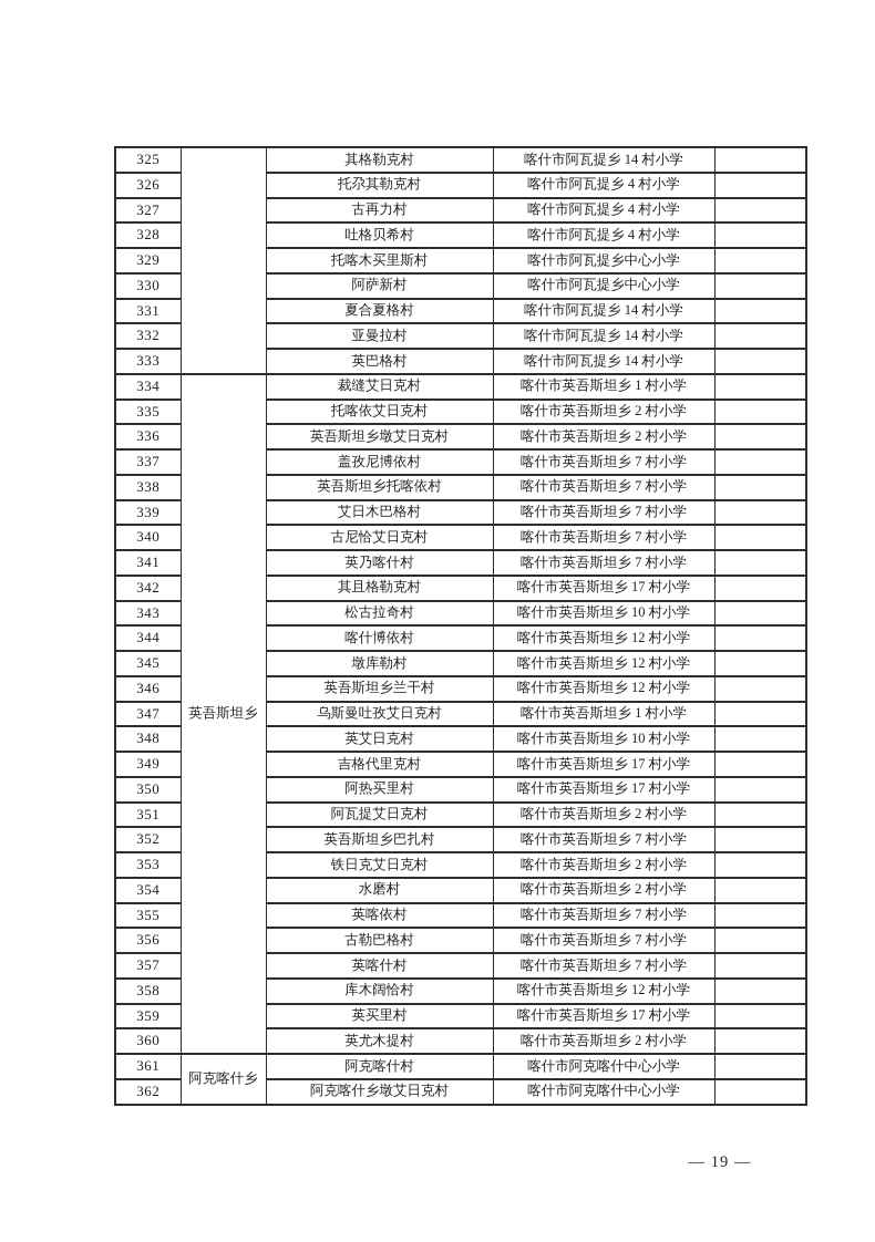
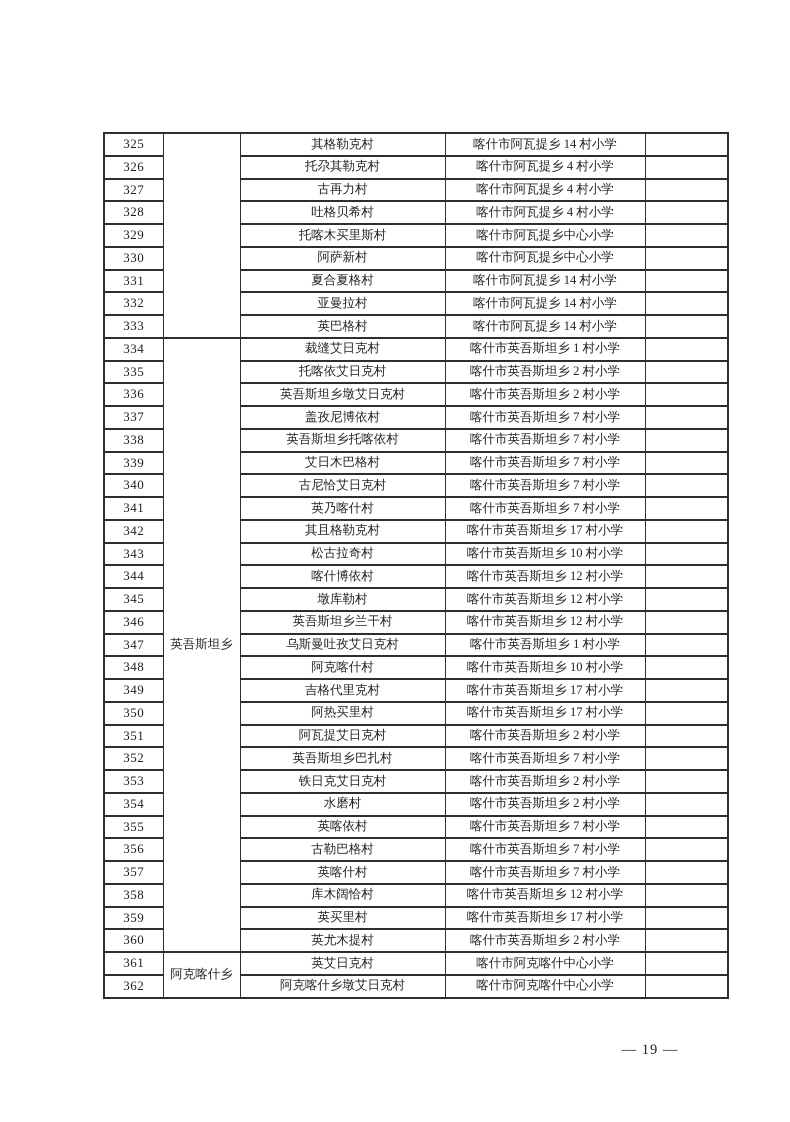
  325		其格勒克村	喀什市阿瓦提乡 14 村小学
  326	托尕其勒克村	喀什市阿瓦提乡 4 村小学
  327	古再力村	喀什市阿瓦提乡 4 村小学
  328	吐格贝希村	喀什市阿瓦提乡 4 村小学
  329	托喀木买里斯村	喀什市阿瓦提乡中心小学
  330	阿萨新村	喀什市阿瓦提乡中心小学
  331	夏合夏格村	喀什市阿瓦提乡 14 村小学
  332	亚曼拉村	喀什市阿瓦提乡 14 村小学
  333	英巴格村	喀什市阿瓦提乡 14 村小学
  334	英吾斯坦乡	裁缝艾日克村	喀什市英吾斯坦乡 1 村小学
  335	托喀依艾日克村	喀什市英吾斯坦乡 2 村小学
  336	英吾斯坦乡墩艾日克村	喀什市英吾斯坦乡 2 村小学
  337	盖孜尼博依村	喀什市英吾斯坦乡 7 村小学
  338	英吾斯坦乡托喀依村	喀什市英吾斯坦乡 7 村小学
  339	艾日木巴格村	喀什市英吾斯坦乡 7 村小学
  340	古尼恰艾日克村	喀什市英吾斯坦乡 7 村小学
  341	英乃喀什村	喀什市英吾斯坦乡 7 村小学
  342	其且格勒克村	喀什市英吾斯坦乡 17 村小学
  343	松古拉奇村	喀什市英吾斯坦乡 10 村小学
  344	喀什博依村	喀什市英吾斯坦乡 12 村小学
  345	墩库勒村	喀什市英吾斯坦乡 12 村小学
  346	英吾斯坦乡兰干村	喀什市英吾斯坦乡 12 村小学
  347	乌斯曼吐孜艾日克村	喀什市英吾斯坦乡 1 村小学
- 348	英艾日克村	喀什市英吾斯坦乡 10 村小学
+ 348	阿克喀什村	喀什市英吾斯坦乡 10 村小学
  349	吉格代里克村	喀什市英吾斯坦乡 17 村小学
  350	阿热买里村	喀什市英吾斯坦乡 17 村小学
  351	阿瓦提艾日克村	喀什市英吾斯坦乡 2 村小学
  352	英吾斯坦乡巴扎村	喀什市英吾斯坦乡 7 村小学
  353	铁日克艾日克村	喀什市英吾斯坦乡 2 村小学
  354	水磨村	喀什市英吾斯坦乡 2 村小学
  355	英喀依村	喀什市英吾斯坦乡 7 村小学
  356	古勒巴格村	喀什市英吾斯坦乡 7 村小学
  357	英喀什村	喀什市英吾斯坦乡 7 村小学
  358	库木阔恰村	喀什市英吾斯坦乡 12 村小学
  359	英买里村	喀什市英吾斯坦乡 17 村小学
  360	英尤木提村	喀什市英吾斯坦乡 2 村小学
- 361	阿克喀什乡	阿克喀什村	喀什市阿克喀什中心小学
+ 361	阿克喀什乡	英艾日克村	喀什市阿克喀什中心小学
  362	阿克喀什乡墩艾日克村	喀什市阿克喀什中心小学
  — 19 —
